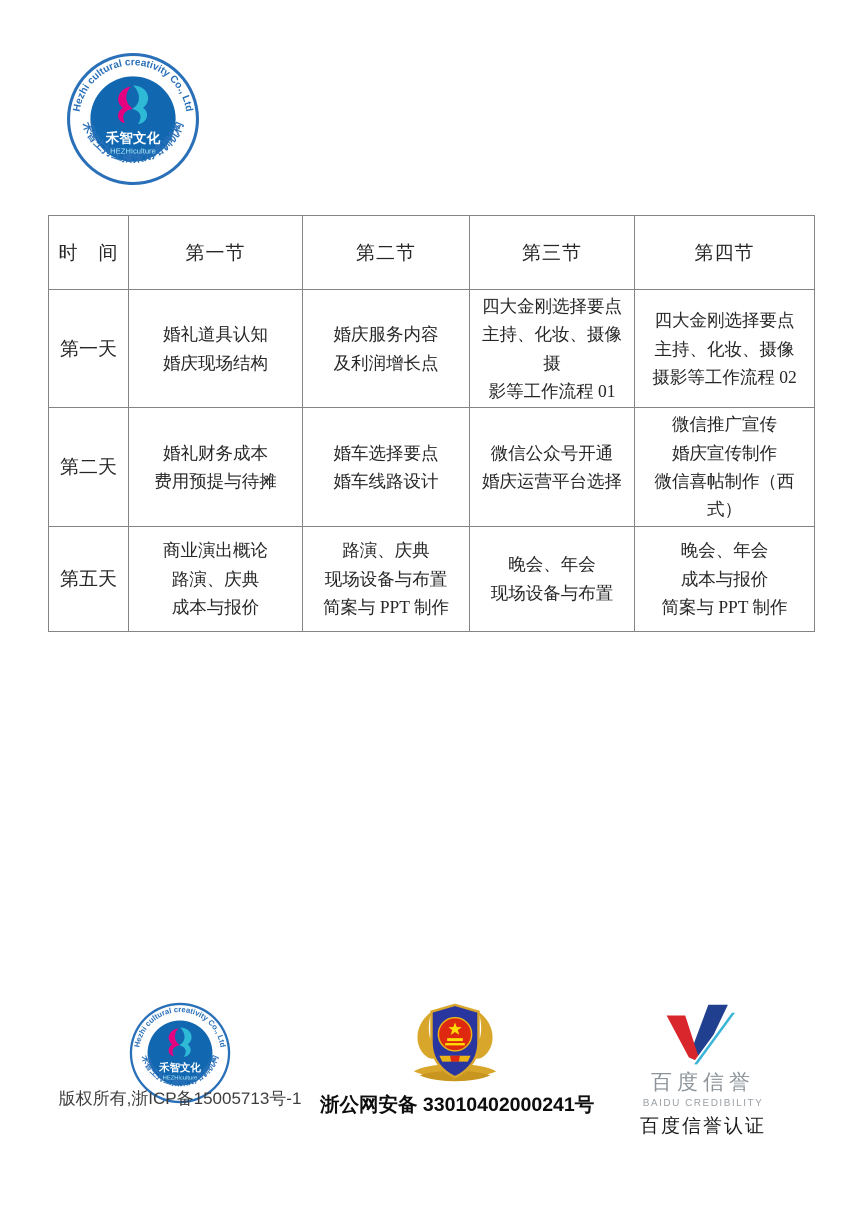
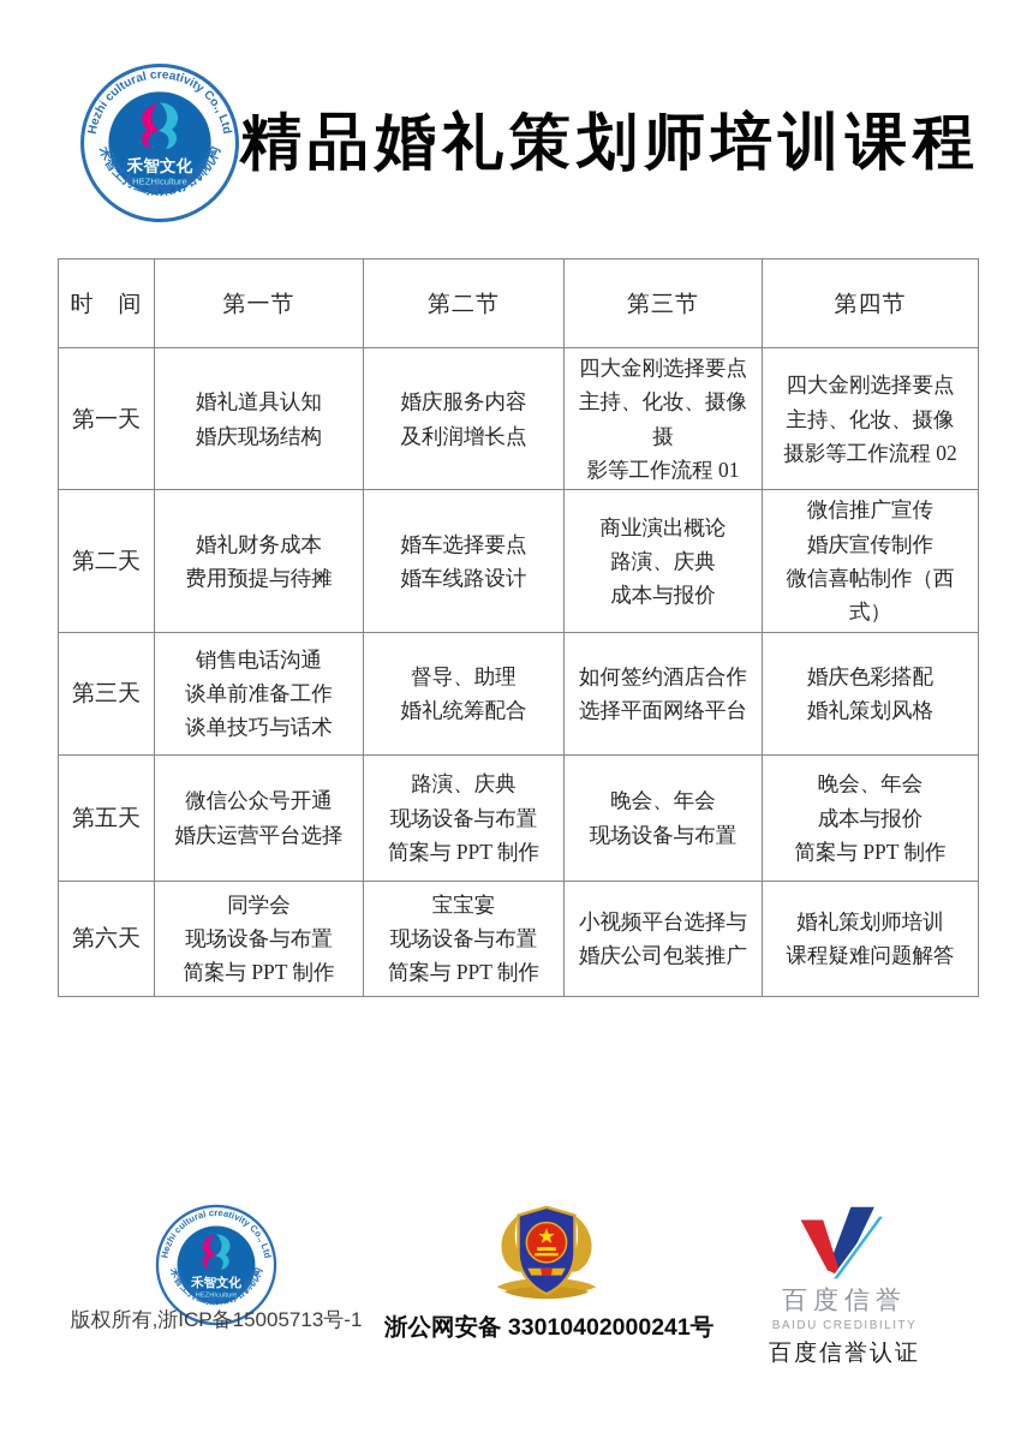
+ 精品婚礼策划师培训课程
  时 间	第一节	第二节	第三节	第四节
  第一天	婚礼道具认知 婚庆现场结构	婚庆服务内容 及利润增长点	四大金刚选择要点 主持、化妆、摄像摄 影等工作流程 01	四大金刚选择要点 主持、化妆、摄像 摄影等工作流程 02
- 第二天	婚礼财务成本 费用预提与待摊	婚车选择要点 婚车线路设计	微信公众号开通 婚庆运营平台选择	微信推广宣传 婚庆宣传制作 微信喜帖制作（西式）
+ 第二天	婚礼财务成本 费用预提与待摊	婚车选择要点 婚车线路设计	商业演出概论 路演、庆典 成本与报价	微信推广宣传 婚庆宣传制作 微信喜帖制作（西式）
+ 第三天	销售电话沟通 谈单前准备工作 谈单技巧与话术	督导、助理 婚礼统筹配合	如何签约酒店合作 选择平面网络平台	婚庆色彩搭配 婚礼策划风格
- 第五天	商业演出概论 路演、庆典 成本与报价	路演、庆典 现场设备与布置 简案与 PPT 制作	晚会、年会 现场设备与布置	晚会、年会 成本与报价 简案与 PPT 制作
+ 第五天	微信公众号开通 婚庆运营平台选择	路演、庆典 现场设备与布置 简案与 PPT 制作	晚会、年会 现场设备与布置	晚会、年会 成本与报价 简案与 PPT 制作
+ 第六天	同学会 现场设备与布置 简案与 PPT 制作	宝宝宴 现场设备与布置 简案与 PPT 制作	小视频平台选择与 婚庆公司包装推广	婚礼策划师培训 课程疑难问题解答
  版权所有,浙ICP备15005713号-1
  浙公网安备 33010402000241号
  百度信誉
  BAIDU CREDIBILITY
  百度信誉认证
